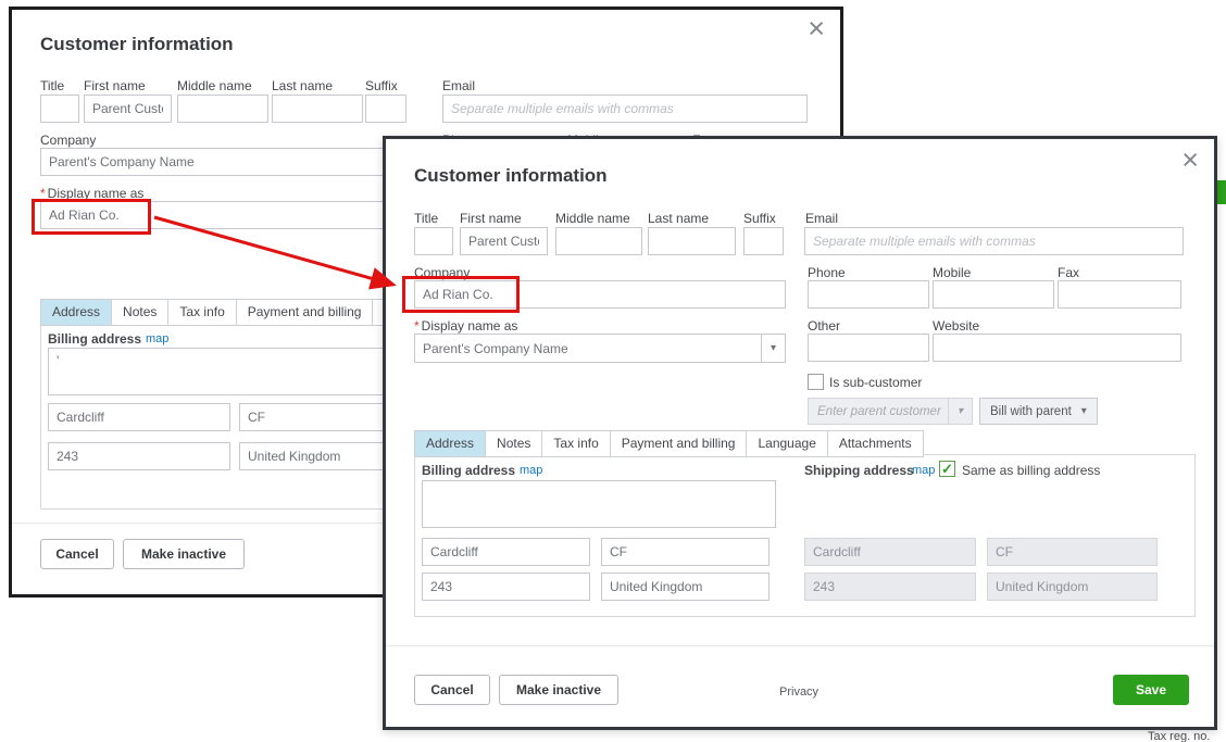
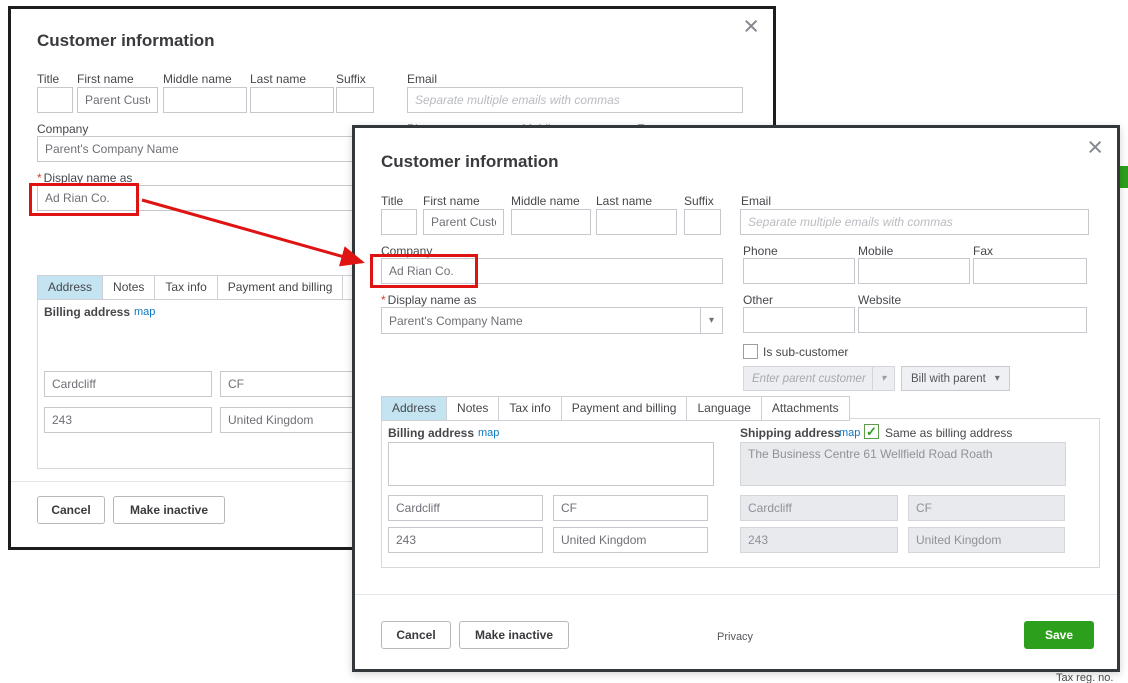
  Tax reg. no.
  Customer information
  ×
  Title
  First name
  Middle name
  Last name
  Suffix
  Email
  Parent Cust
  Separate multiple emails with commas
  Company
  Parent's Company Name
  * Display name as
  Ad Rian Co.
  Address
  Notes
  Tax info
  Payment and billing
  Billing address
  map
- '
  Cardcliff
  CF
  243
  United Kingdom
  Cancel
  Make inactive
  Customer information
  ×
  Title
  First name
  Middle name
  Last name
  Suffix
  Email
  Parent Cust
  Separate multiple emails with commas
  Company
  Phone
  Mobile
  Fax
  Ad Rian Co.
  * Display name as
  Other
  Website
  Parent's Company Name
  ▾
  Is sub-customer
  Enter parent customer
  ▾
  Bill with parent
  ▾
  Address
  Notes
  Tax info
  Payment and billing
  Language
  Attachments
  Billing address
  map
  Cardcliff
  CF
  243
  United Kingdom
  Shipping address
  map
  ✓
  Same as billing address
+ The Business Centre 61 Wellfield Road Roath
  Cardcliff
  CF
  243
  United Kingdom
  Cancel
  Make inactive
  Privacy
  Save
